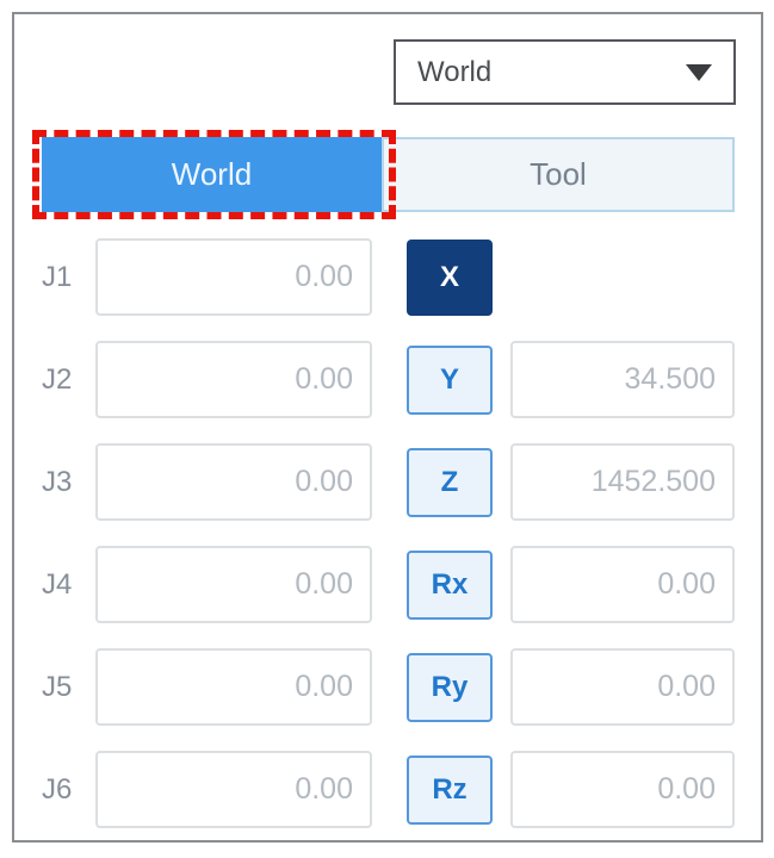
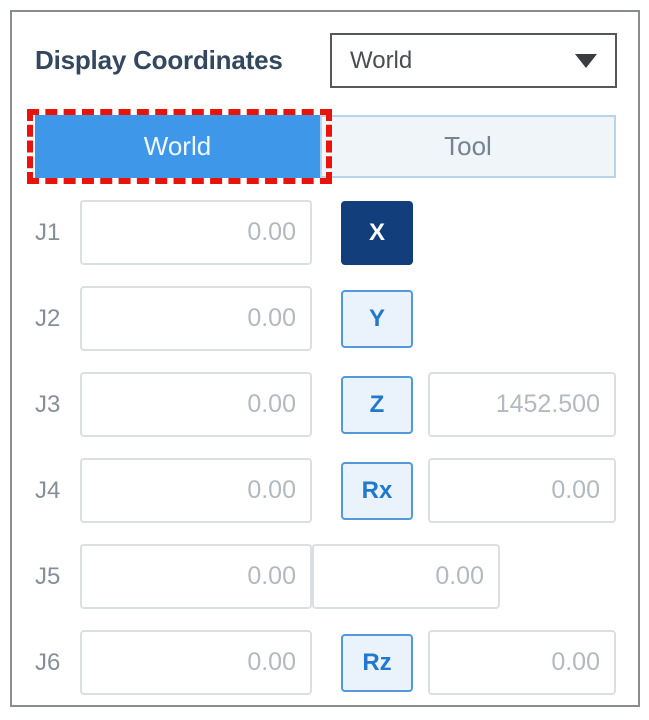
+ Display Coordinates
  World
  World
  Tool
  J1
  0.00
  X
  J2
  0.00
  Y
- 34.500
  J3
  0.00
  Z
  1452.500
  J4
  0.00
  Rx
  0.00
  J5
  0.00
- Ry
  0.00
  J6
  0.00
  Rz
  0.00
